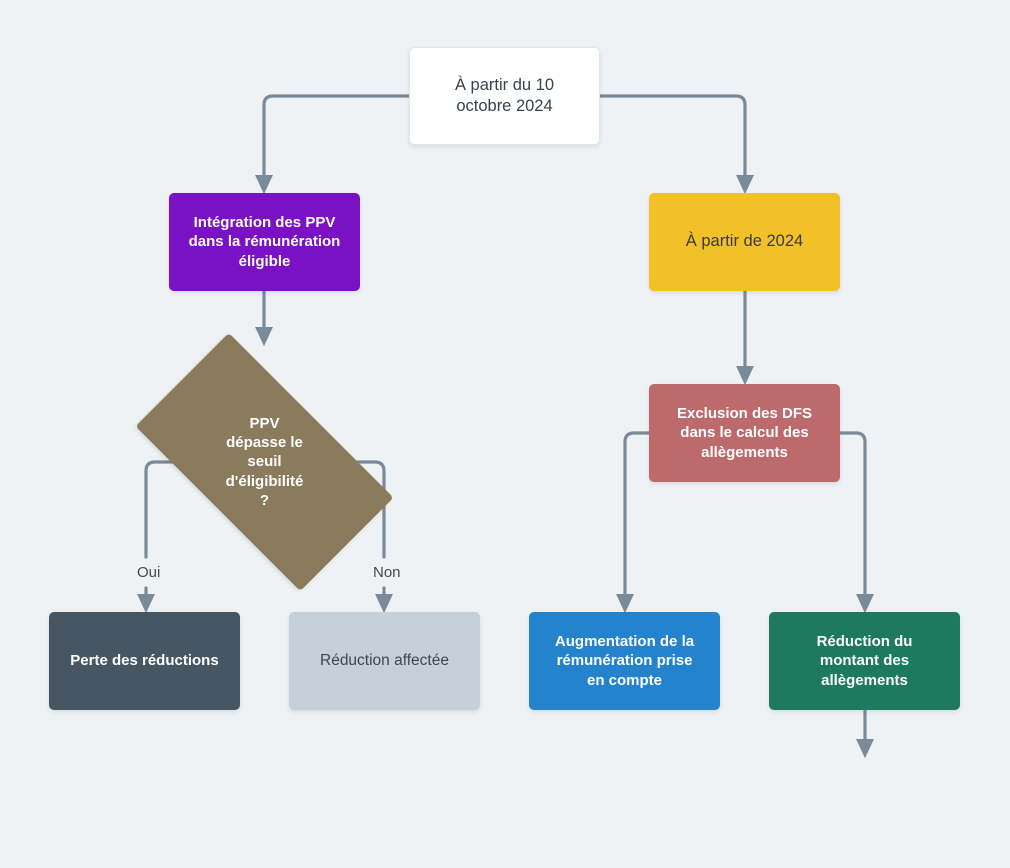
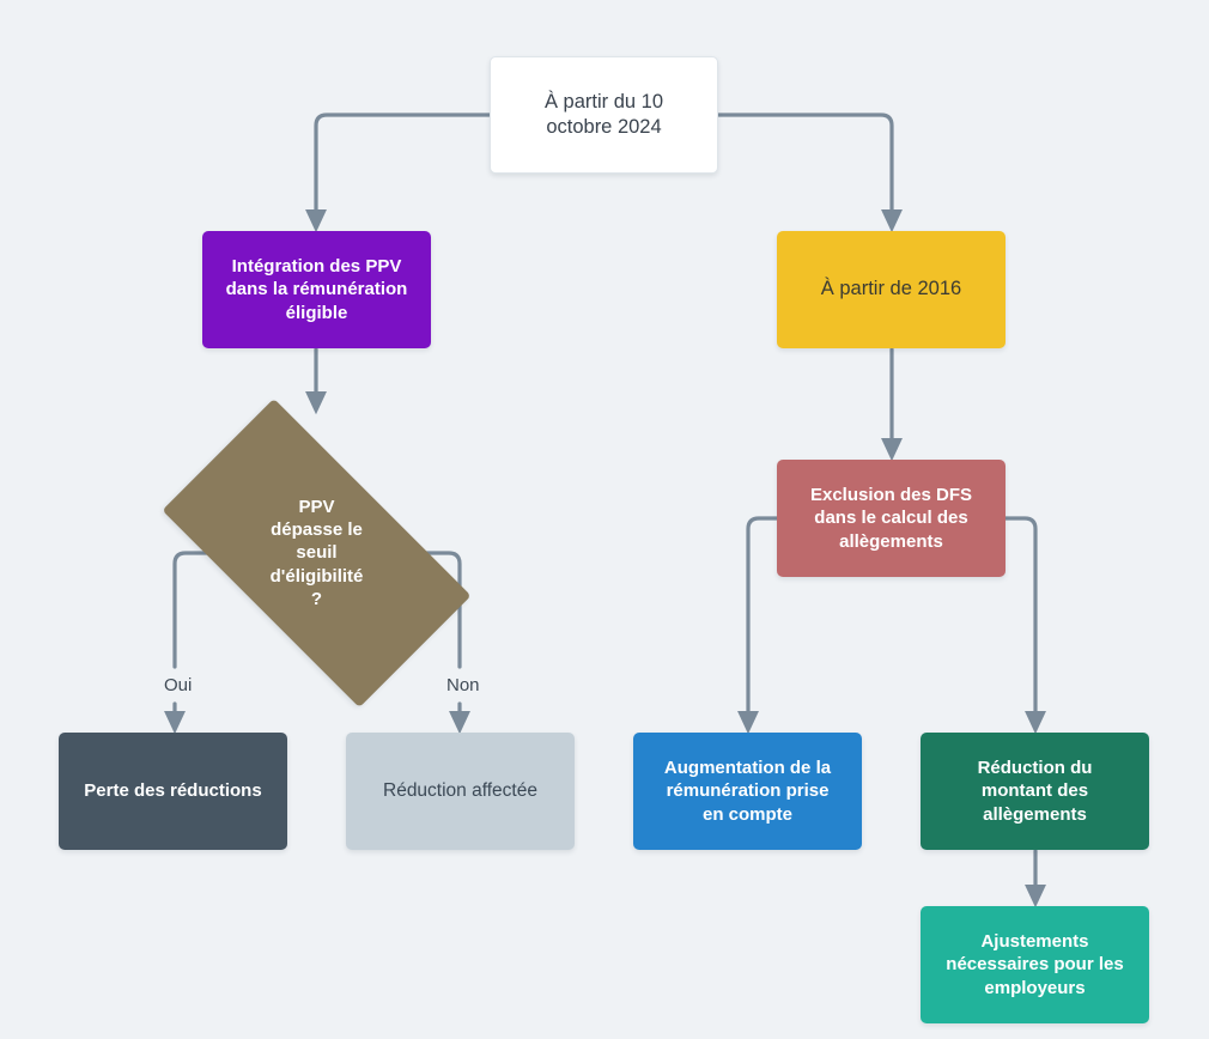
  À partir du 10
  octobre 2024
  Intégration des PPV
  dans la rémunération
  éligible
- À partir de 2024
+ À partir de 2016
  PPV
  dépasse le
  seuil
  d'éligibilité
  ?
  Exclusion des DFS
  dans le calcul des
  allègements
  Perte des réductions
  Réduction affectée
  Augmentation de la
  rémunération prise
  en compte
  Réduction du
  montant des
  allègements
+ Ajustements
+ nécessaires pour les
+ employeurs
  Oui
  Non
